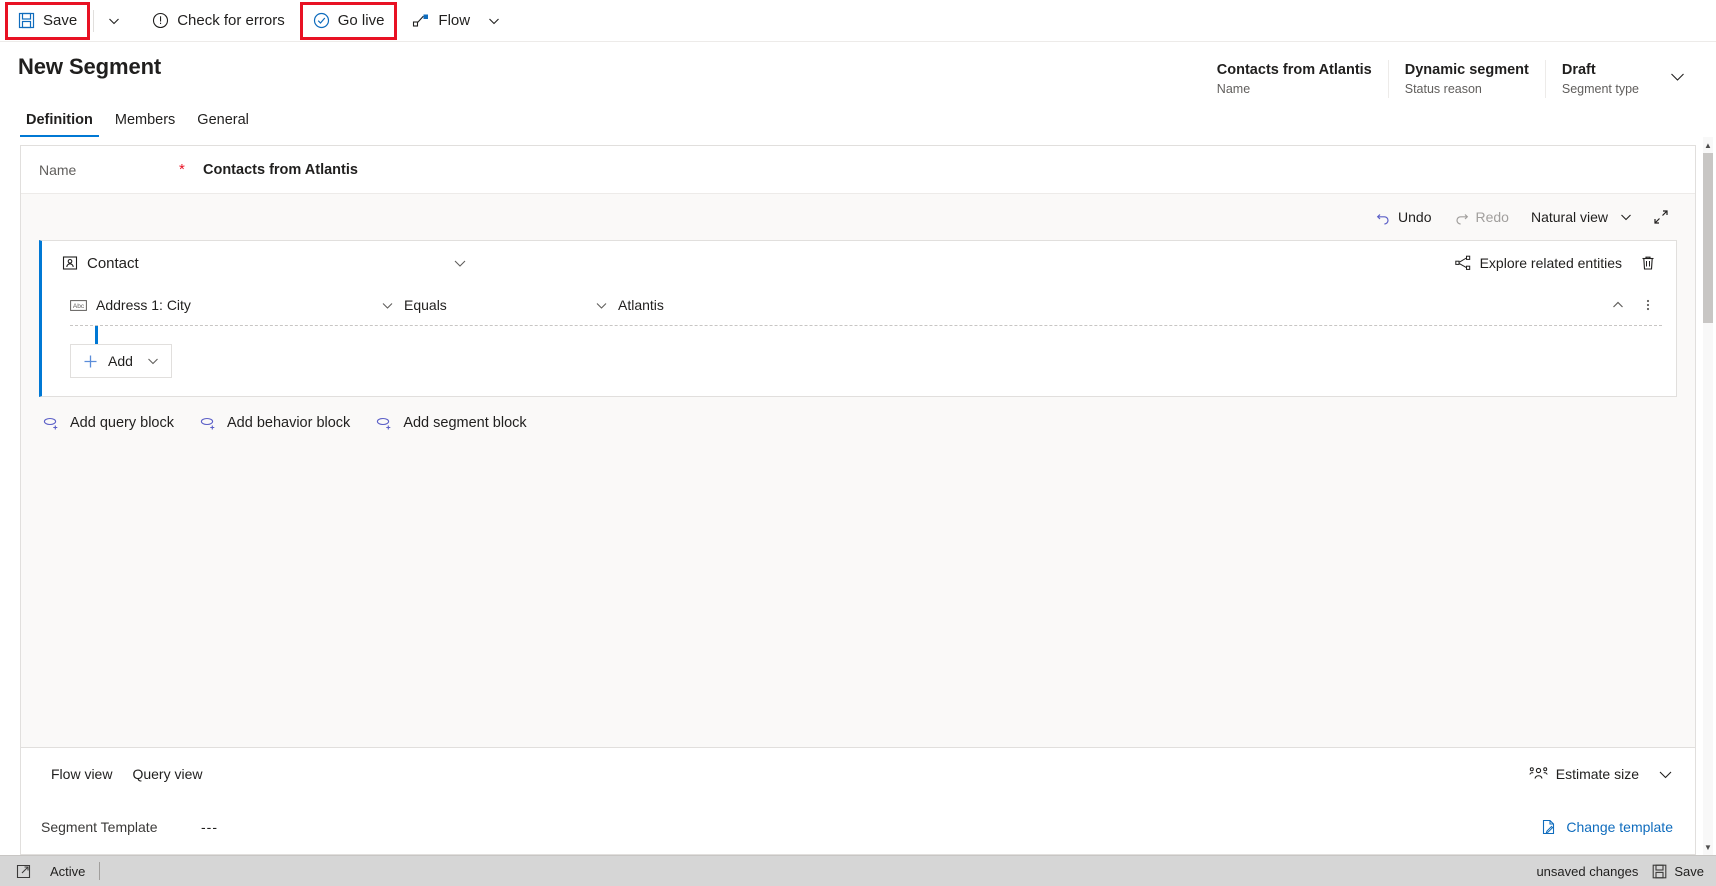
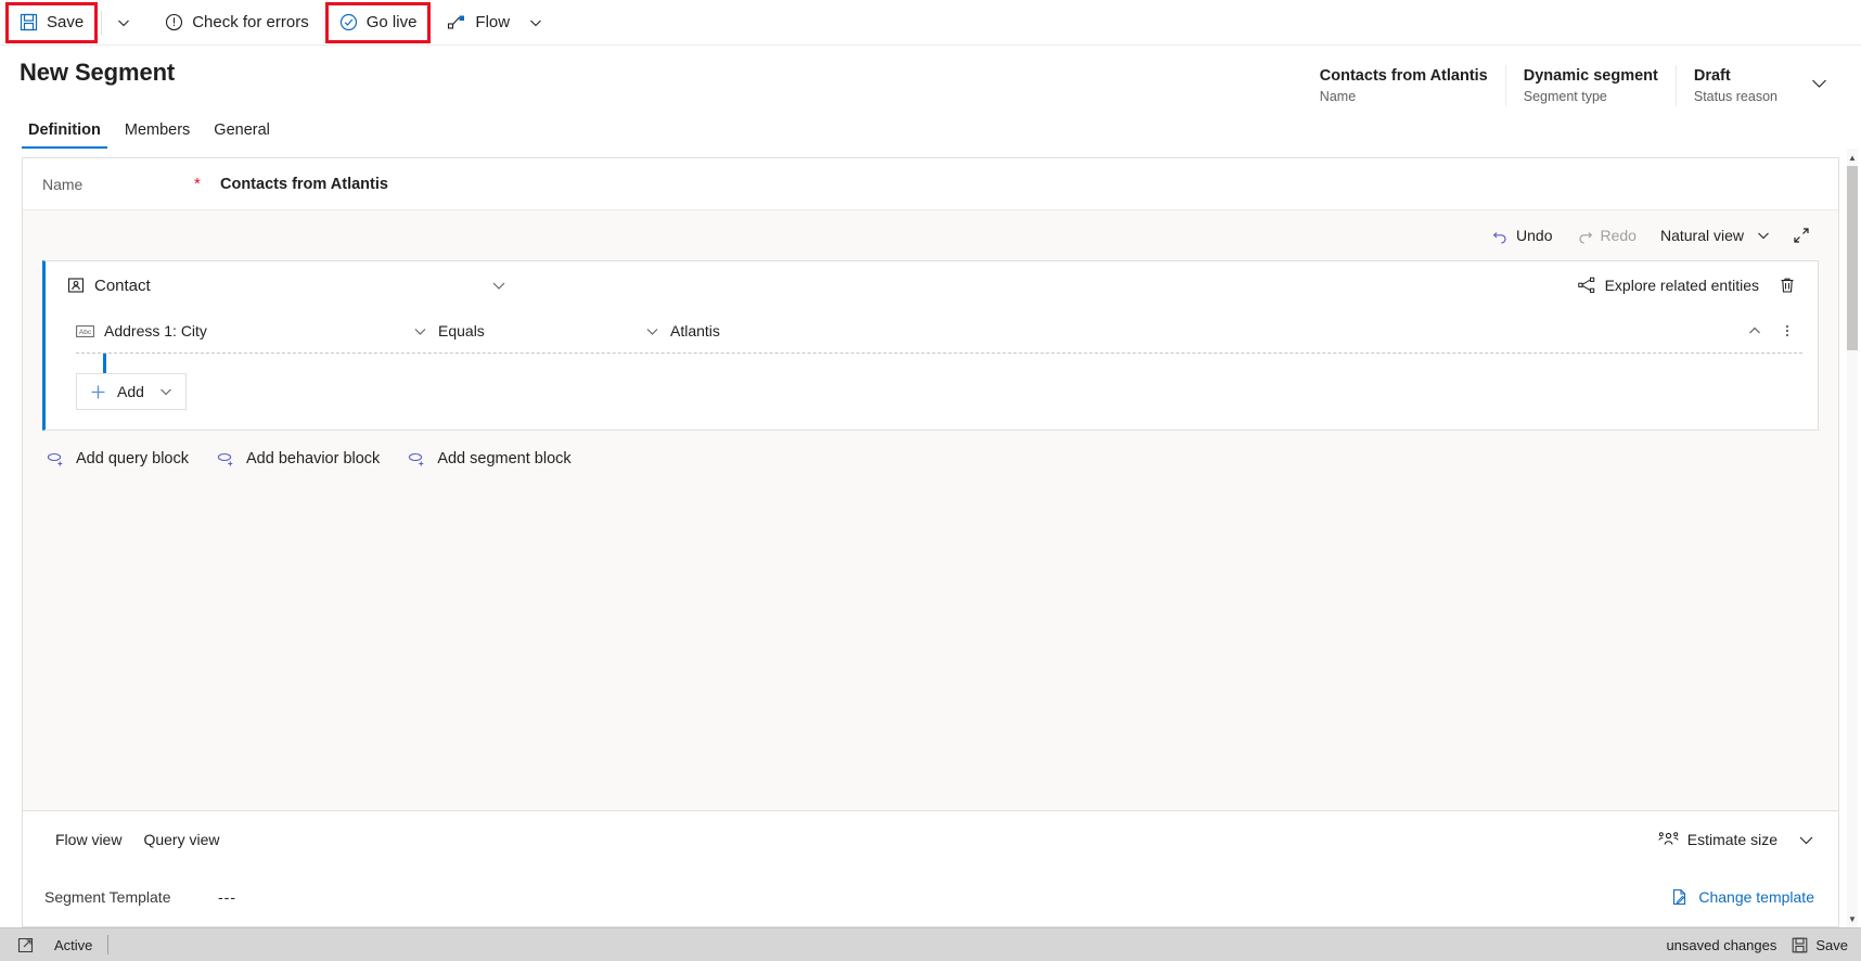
  Save
  Check for errors
  Go live
  Flow
  New Segment
  Contacts from Atlantis
  Name
  Dynamic segment
- Status reason
+ Segment type
  Draft
- Segment type
+ Status reason
  Definition
  Members
  General
  Name
  *
  Contacts from Atlantis
  Undo
  Redo
  Natural view
  Contact
  Explore related entities
  Address 1: City
  Equals
  Atlantis
  Add
  Add query block
  Add behavior block
  Add segment block
  Flow view
  Query view
  Estimate size
  Segment Template
  ---
  Change template
  ▲
  ▼
  Active
  unsaved changes
  Save
